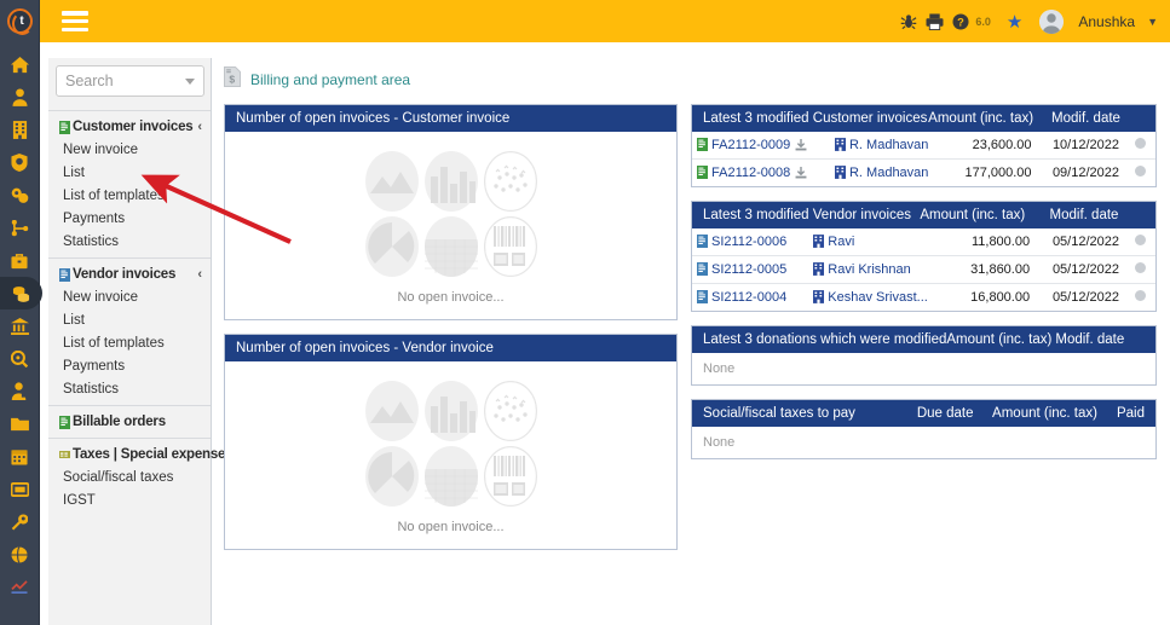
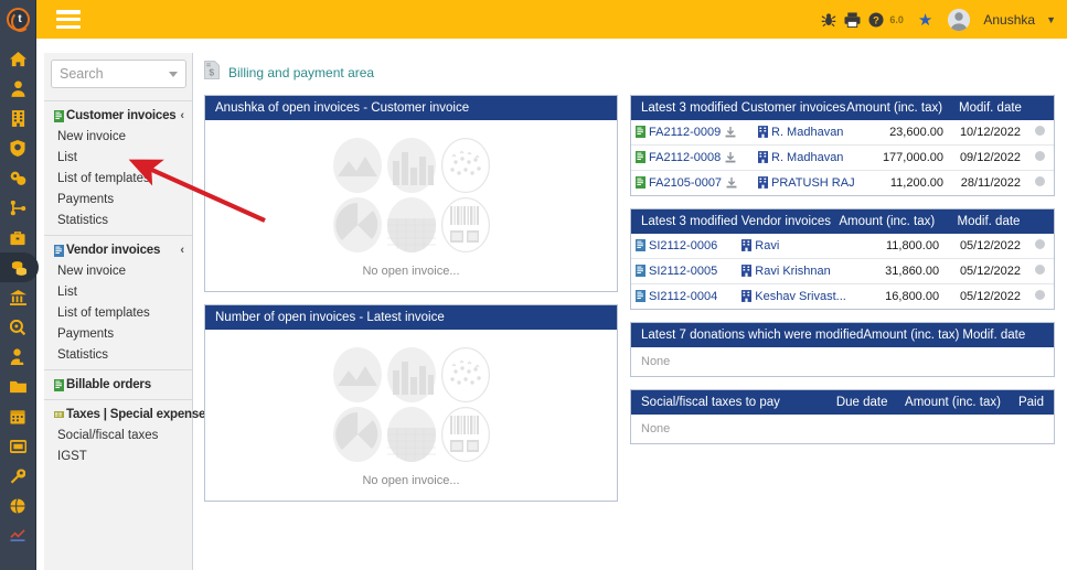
  t
  ?
  6.0
  ★
  Anushka
  ▼
  Search
  Customer invoices
  ‹
  New invoice
  List
  List of templates
  Payments
  Statistics
  Vendor invoices
  ‹
  New invoice
  List
  List of templates
  Payments
  Statistics
  Billable orders
  Taxes | Special expense
  Social/fiscal taxes
  IGST
  $
  Billing and payment area
- Number of open invoices - Customer invoice
+ Anushka of open invoices - Customer invoice
  No open invoice...
- Number of open invoices - Vendor invoice
+ Number of open invoices - Latest invoice
  No open invoice...
  Latest 3 modified Customer invoices
  Amount (inc. tax)
  Modif. date
  FA2112-0009	R. Madhavan	23,600.00	10/12/2022
  FA2112-0008	R. Madhavan	177,000.00	09/12/2022
+ FA2105-0007	PRATUSH RAJ	11,200.00	28/11/2022
  Latest 3 modified Vendor invoices
  Amount (inc. tax)
  Modif. date
  SI2112-0006	Ravi	11,800.00	05/12/2022
  SI2112-0005	Ravi Krishnan	31,860.00	05/12/2022
  SI2112-0004	Keshav Srivast...	16,800.00	05/12/2022
- Latest 3 donations which were modified
+ Latest 7 donations which were modified
  Amount (inc. tax)
  Modif. date
  None
  Social/fiscal taxes to pay
  Due date
  Amount (inc. tax)
  Paid
  None
